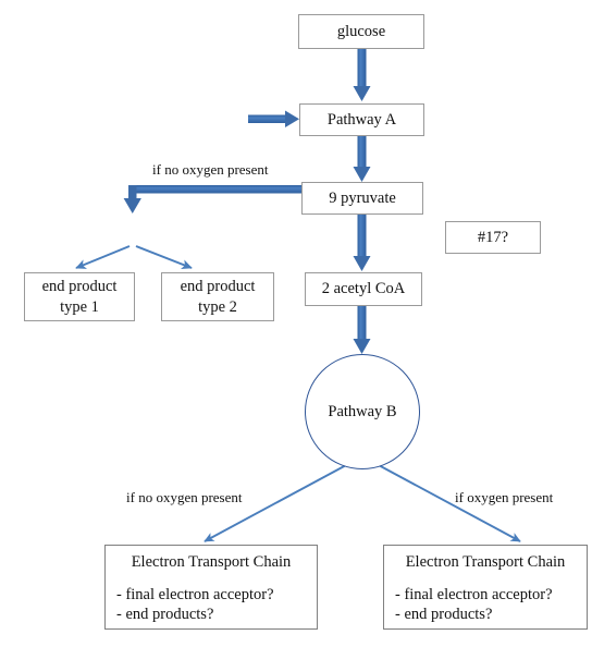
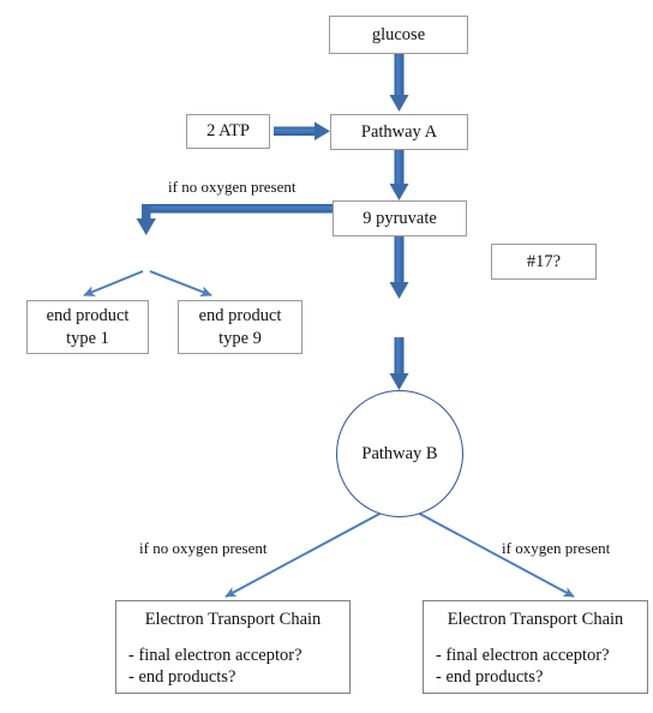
  glucose
+ 2 ATP
  Pathway A
  9 pyruvate
  #17?
  end product
  type 1
  end product
- type 2
+ type 9
- 2 acetyl CoA
  Pathway B
  Electron Transport Chain
  - final electron acceptor?
  - end products?
  Electron Transport Chain
  - final electron acceptor?
  - end products?
  if no oxygen present
  if no oxygen present
  if oxygen present
